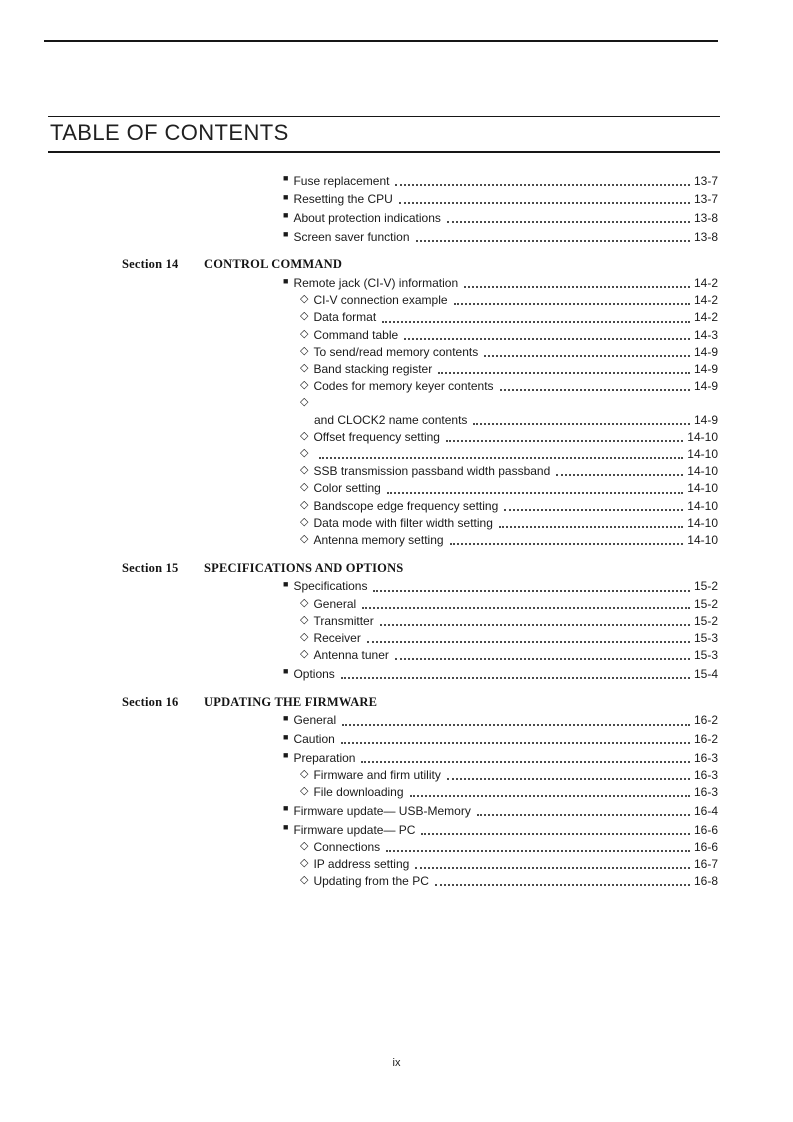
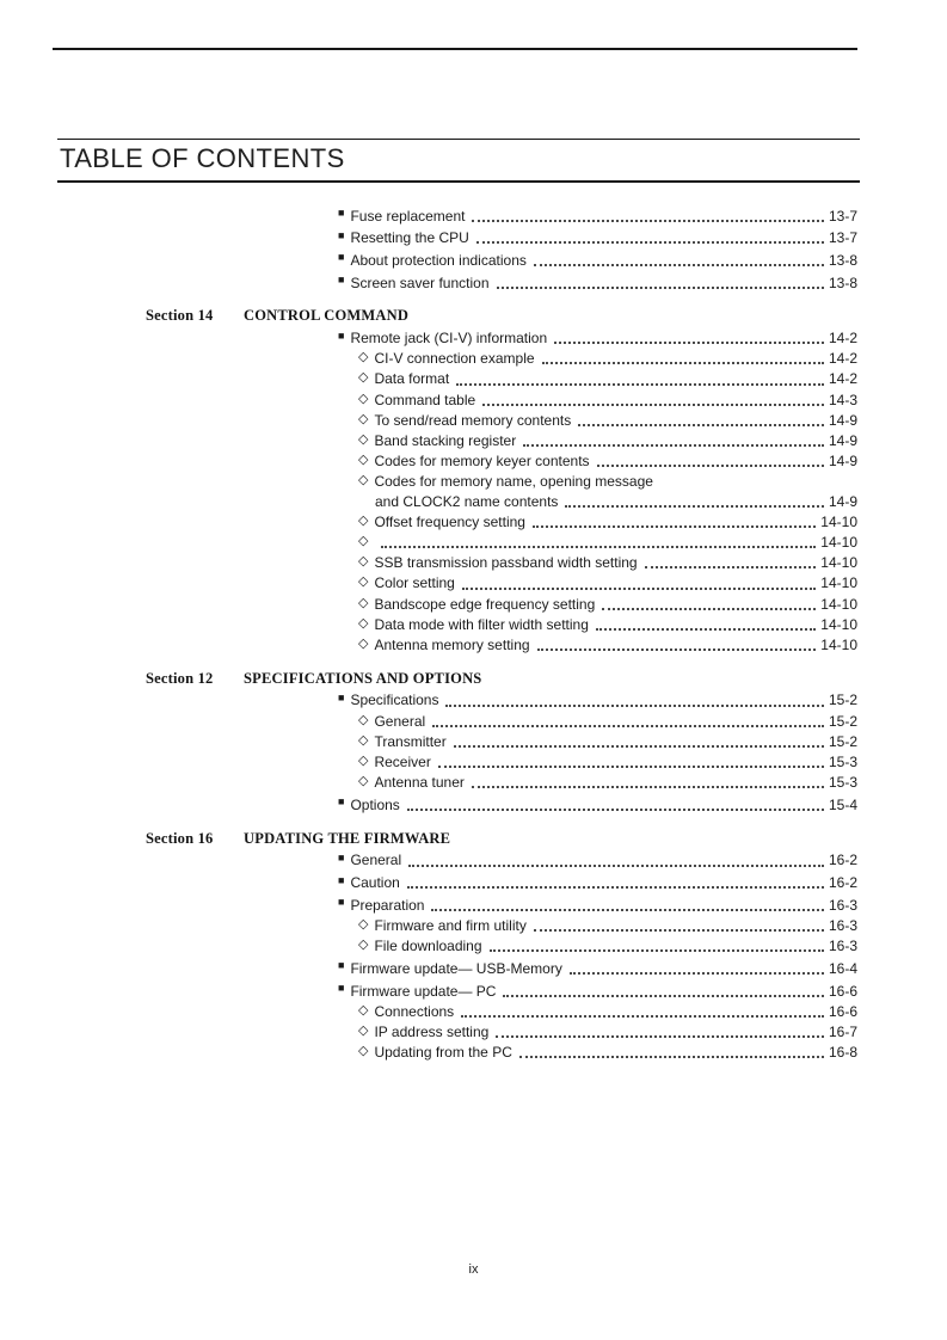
  TABLE OF CONTENTS
  ■
  Fuse replacement
  13-7
  ■
  Resetting the CPU
  13-7
  ■
  About protection indications
  13-8
  ■
  Screen saver function
  13-8
  Section 14
  CONTROL COMMAND
  ■
  Remote jack (CI-V) information
  14-2
  ◇
  CI-V connection example
  14-2
  ◇
  Data format
  14-2
  ◇
  Command table
  14-3
  ◇
  To send/read memory contents
  14-9
  ◇
  Band stacking register
  14-9
  ◇
  Codes for memory keyer contents
  14-9
  ◇
+ Codes for memory name, opening message
  and CLOCK2 name contents
  14-9
  ◇
  Offset frequency setting
  14-10
  ◇
  14-10
  ◇
- SSB transmission passband width passband
+ SSB transmission passband width setting
  14-10
  ◇
  Color setting
  14-10
  ◇
  Bandscope edge frequency setting
  14-10
  ◇
  Data mode with filter width setting
  14-10
  ◇
  Antenna memory setting
  14-10
- Section 15
+ Section 12
  SPECIFICATIONS AND OPTIONS
  ■
  Specifications
  15-2
  ◇
  General
  15-2
  ◇
  Transmitter
  15-2
  ◇
  Receiver
  15-3
  ◇
  Antenna tuner
  15-3
  ■
  Options
  15-4
  Section 16
  UPDATING THE FIRMWARE
  ■
  General
  16-2
  ■
  Caution
  16-2
  ■
  Preparation
  16-3
  ◇
  Firmware and firm utility
  16-3
  ◇
  File downloading
  16-3
  ■
  Firmware update— USB-Memory
  16-4
  ■
  Firmware update— PC
  16-6
  ◇
  Connections
  16-6
  ◇
  IP address setting
  16-7
  ◇
  Updating from the PC
  16-8
  ix
